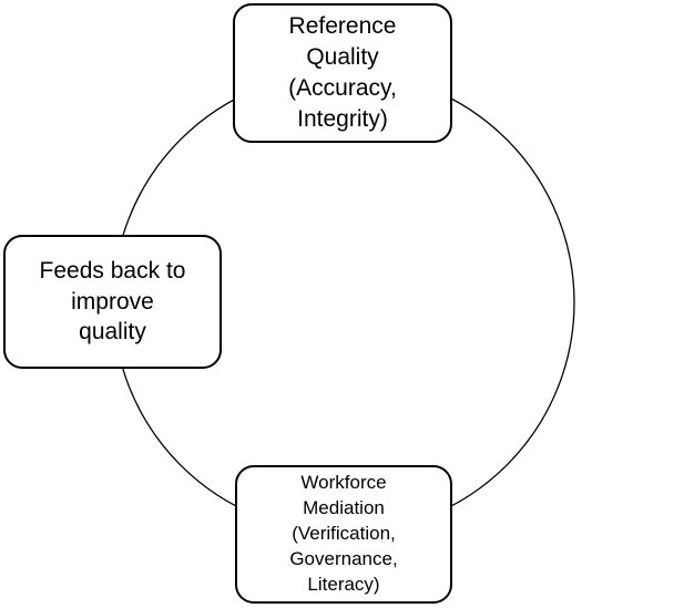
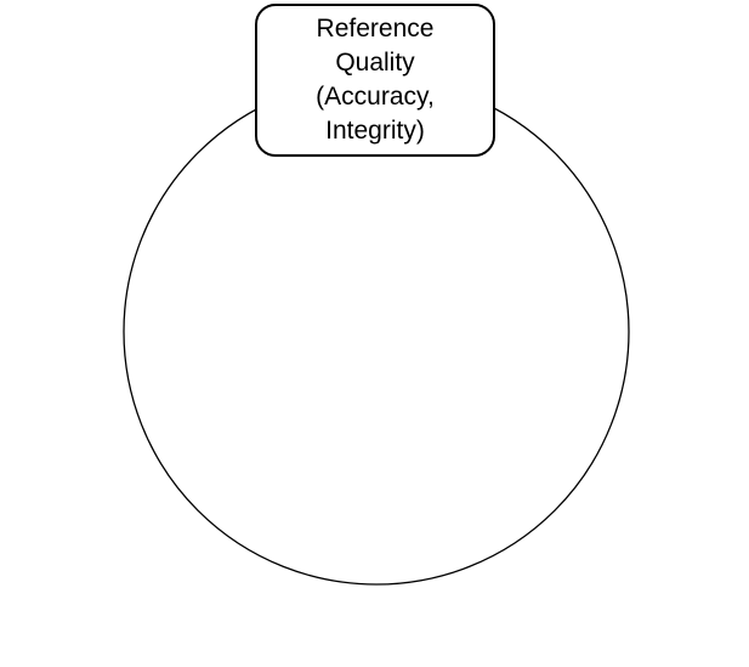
  Reference
  Quality
  (Accuracy,
  Integrity)
- Workforce
- Mediation
- (Verification,
- Governance,
- Literacy)
- Feeds back to
- improve
- quality
